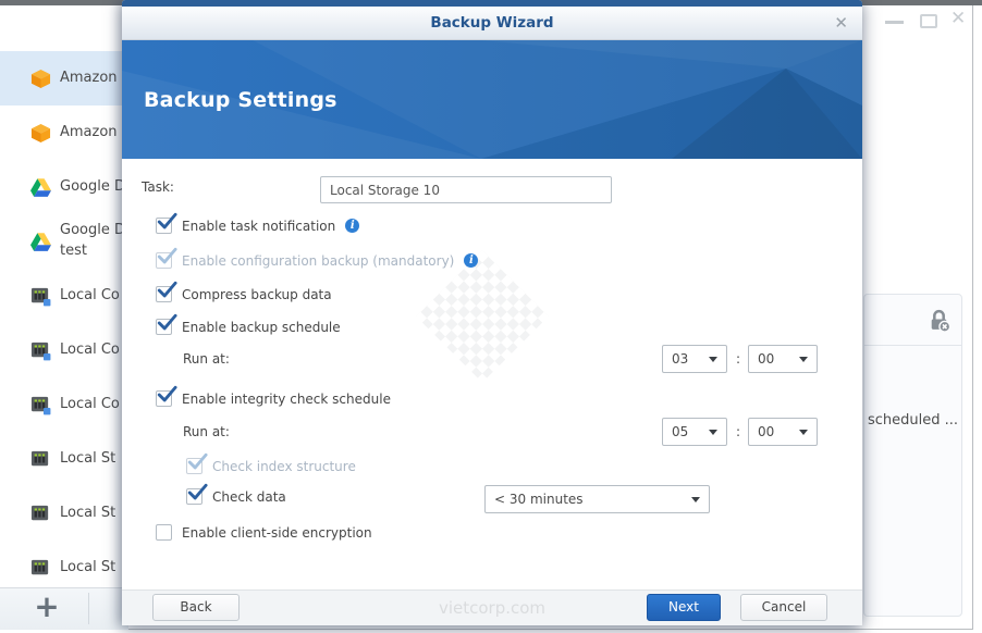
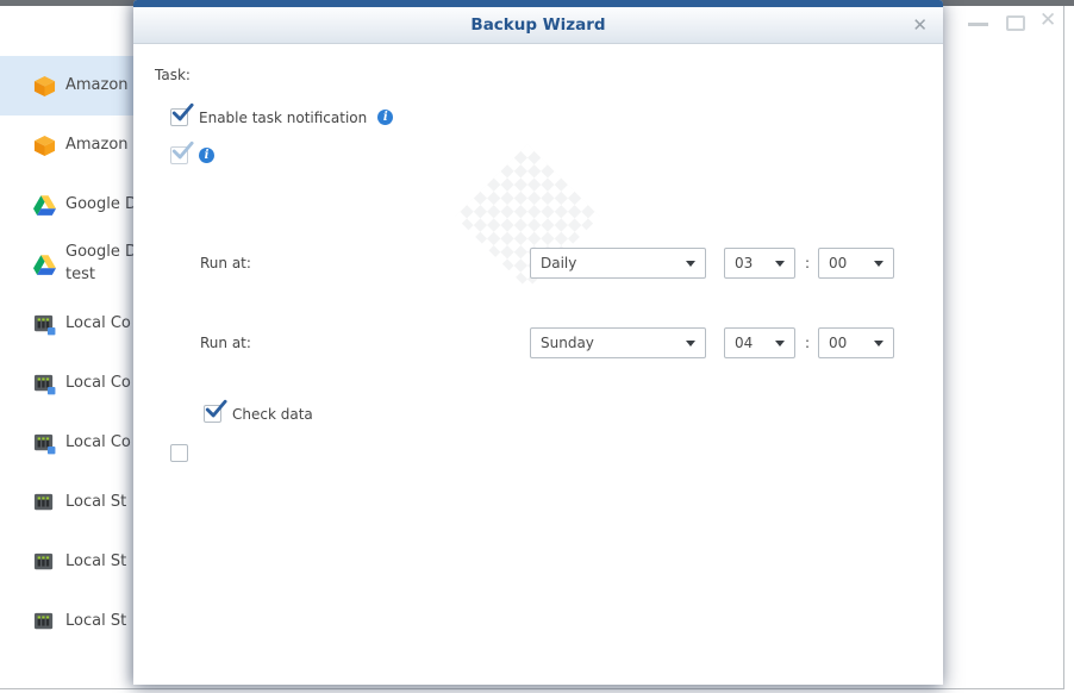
  ✕
  Amazon
  Amazon
  Google D
  Google D
  test
  Local Co
  Local Co
  Local Co
  Local St
  Local St
  Local St
- +
- scheduled ...
  Backup Wizard
  ✕
- Backup Settings
  Task:
- Local Storage 10
  Enable task notification
  i
- Enable configuration backup (mandatory)
  i
- Compress backup data
- Enable backup schedule
  Run at:
+ Daily
  03
  :
  00
- Enable integrity check schedule
  Run at:
+ Sunday
- 05
+ 04
  :
  00
- Check index structure
  Check data
- < 30 minutes
- Enable client-side encryption
- vietcorp.com
- Back
- Next
- Cancel
